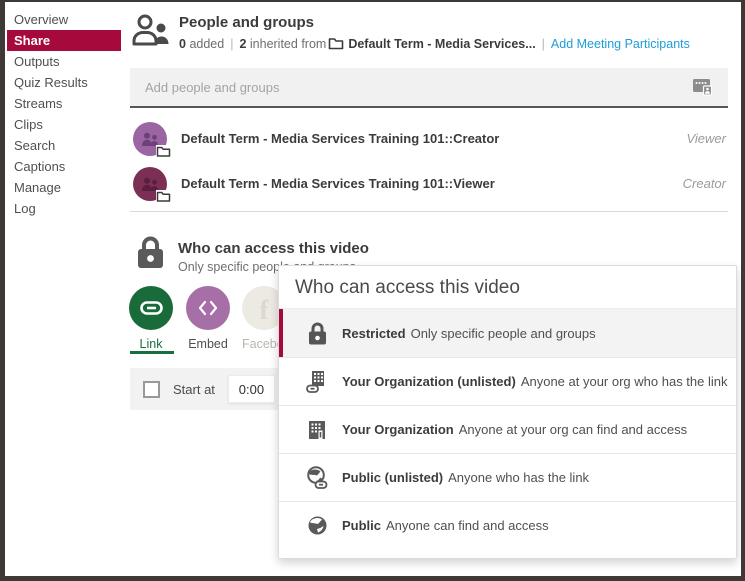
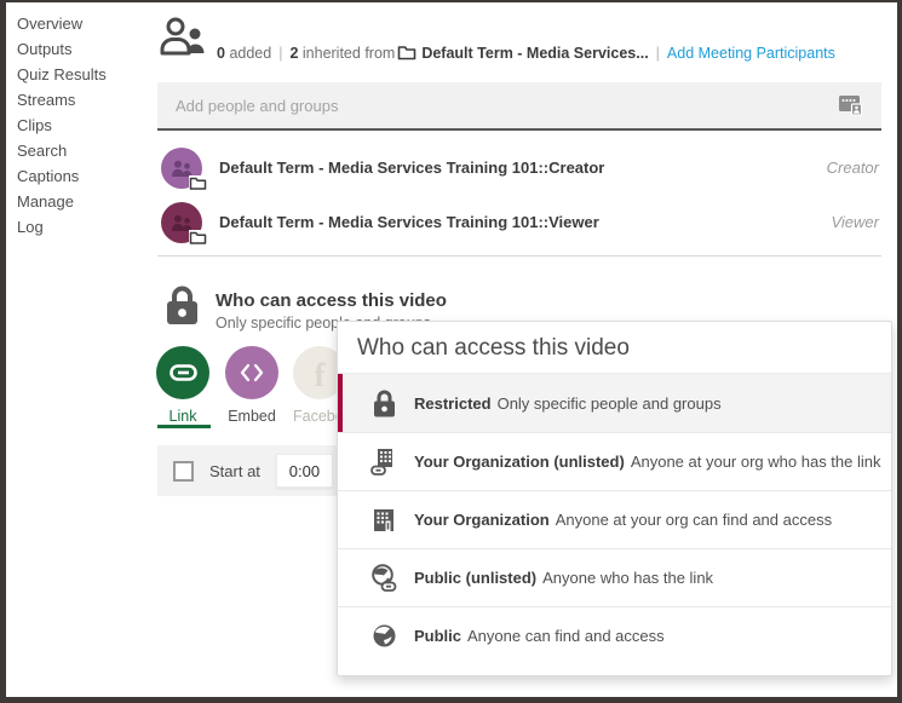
  Overview
- Share
  Outputs
  Quiz Results
  Streams
  Clips
  Search
  Captions
  Manage
  Log
- People and groups
  0 added | 2 inherited from Default Term - Media Services... | Add Meeting Participants
  Add people and groups
  Default Term - Media Services Training 101::Creator
- Viewer
+ Creator
  Default Term - Media Services Training 101::Viewer
- Creator
+ Viewer
  Who can access this video
  Link
  Embed
  Start at
  0:00
  Who can access this video
  Restricted Only specific people and groups
  Your Organization (unlisted) Anyone at your org who has the link
  Your Organization Anyone at your org can find and access
  Public (unlisted) Anyone who has the link
  Public Anyone can find and access
